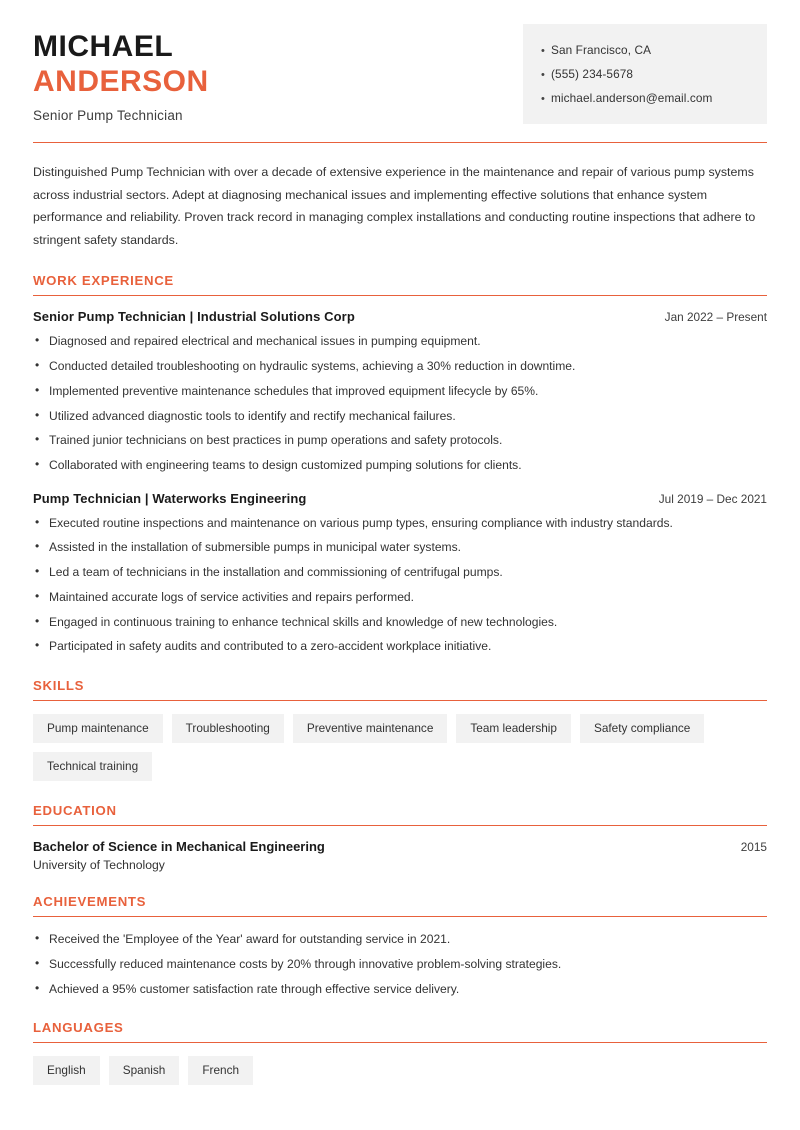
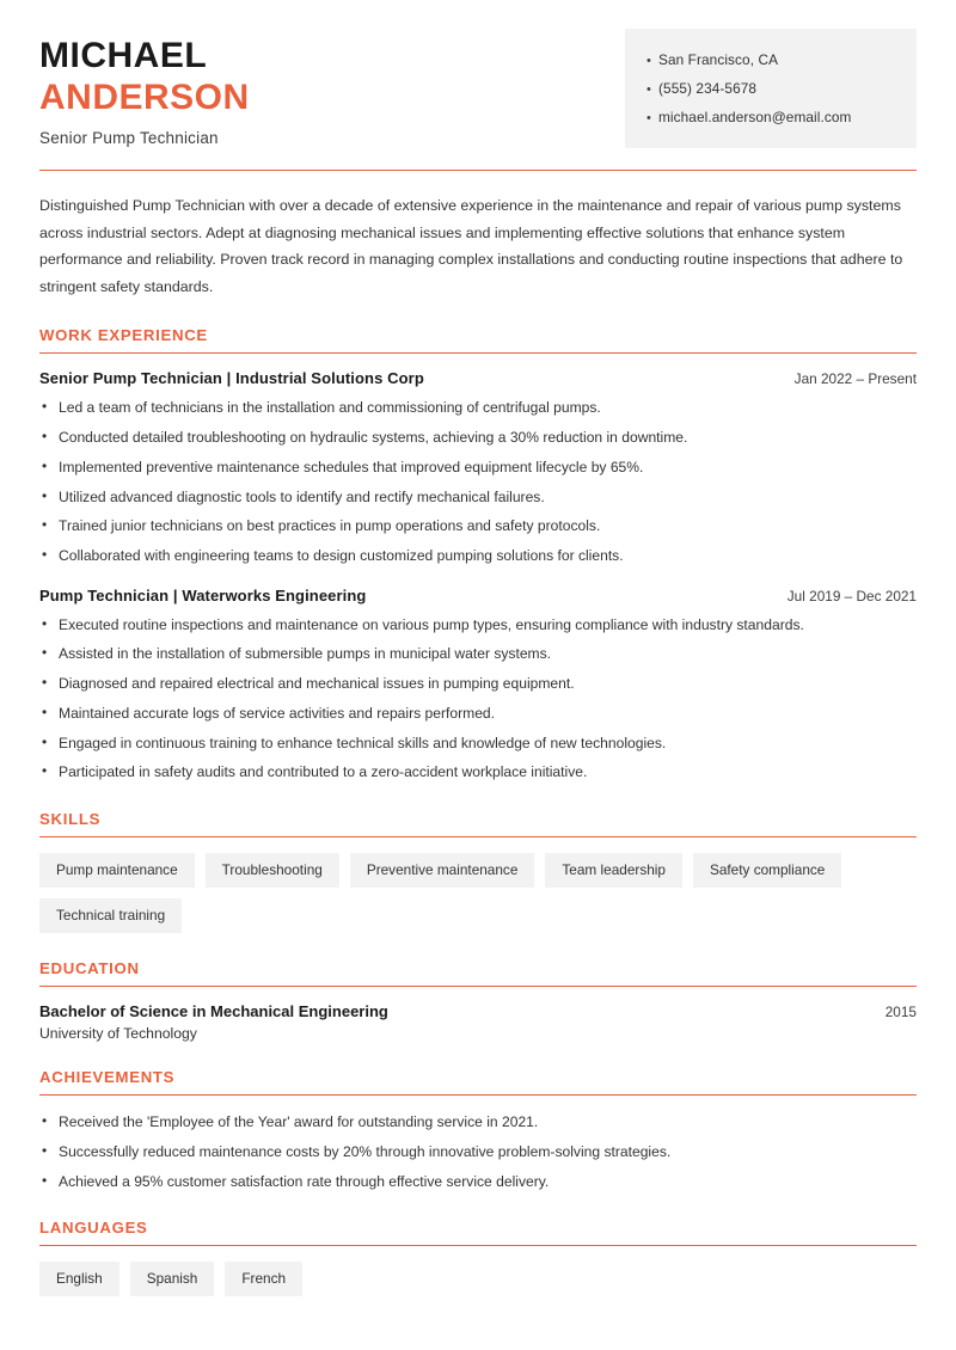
  MICHAEL
  ANDERSON
  Senior Pump Technician
  •
  San Francisco, CA
  •
  (555) 234-5678
  •
  michael.anderson@email.com
  Distinguished Pump Technician with over a decade of extensive experience in the maintenance and repair of various pump systems across industrial sectors. Adept at diagnosing mechanical issues and implementing effective solutions that enhance system performance and reliability. Proven track record in managing complex installations and conducting routine inspections that adhere to stringent safety standards.
  WORK EXPERIENCE
  Senior Pump Technician | Industrial Solutions Corp
  Jan 2022 – Present
- Diagnosed and repaired electrical and mechanical issues in pumping equipment.
+ Led a team of technicians in the installation and commissioning of centrifugal pumps.
  Conducted detailed troubleshooting on hydraulic systems, achieving a 30% reduction in downtime.
  Implemented preventive maintenance schedules that improved equipment lifecycle by 65%.
  Utilized advanced diagnostic tools to identify and rectify mechanical failures.
  Trained junior technicians on best practices in pump operations and safety protocols.
  Collaborated with engineering teams to design customized pumping solutions for clients.
  Pump Technician | Waterworks Engineering
  Jul 2019 – Dec 2021
  Executed routine inspections and maintenance on various pump types, ensuring compliance with industry standards.
  Assisted in the installation of submersible pumps in municipal water systems.
- Led a team of technicians in the installation and commissioning of centrifugal pumps.
+ Diagnosed and repaired electrical and mechanical issues in pumping equipment.
  Maintained accurate logs of service activities and repairs performed.
  Engaged in continuous training to enhance technical skills and knowledge of new technologies.
  Participated in safety audits and contributed to a zero-accident workplace initiative.
  SKILLS
  Pump maintenance
  Troubleshooting
  Preventive maintenance
  Team leadership
  Safety compliance
  Technical training
  EDUCATION
  Bachelor of Science in Mechanical Engineering
  2015
  University of Technology
  ACHIEVEMENTS
  Received the 'Employee of the Year' award for outstanding service in 2021.
  Successfully reduced maintenance costs by 20% through innovative problem-solving strategies.
  Achieved a 95% customer satisfaction rate through effective service delivery.
  LANGUAGES
  English
  Spanish
  French
